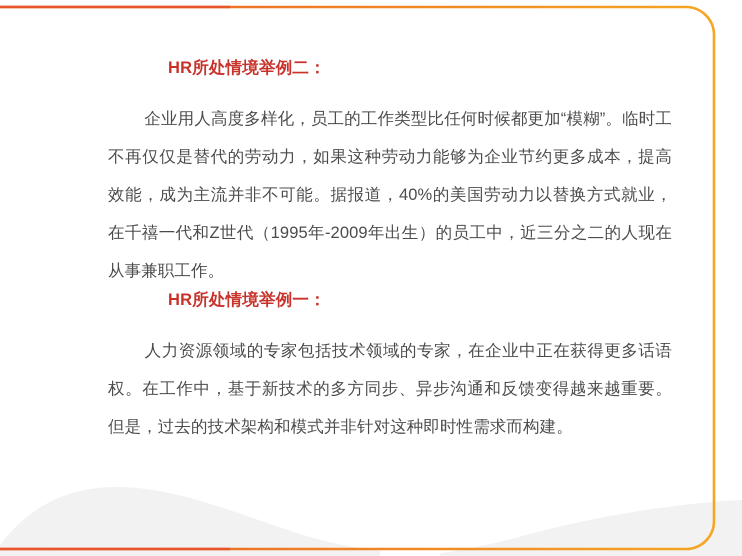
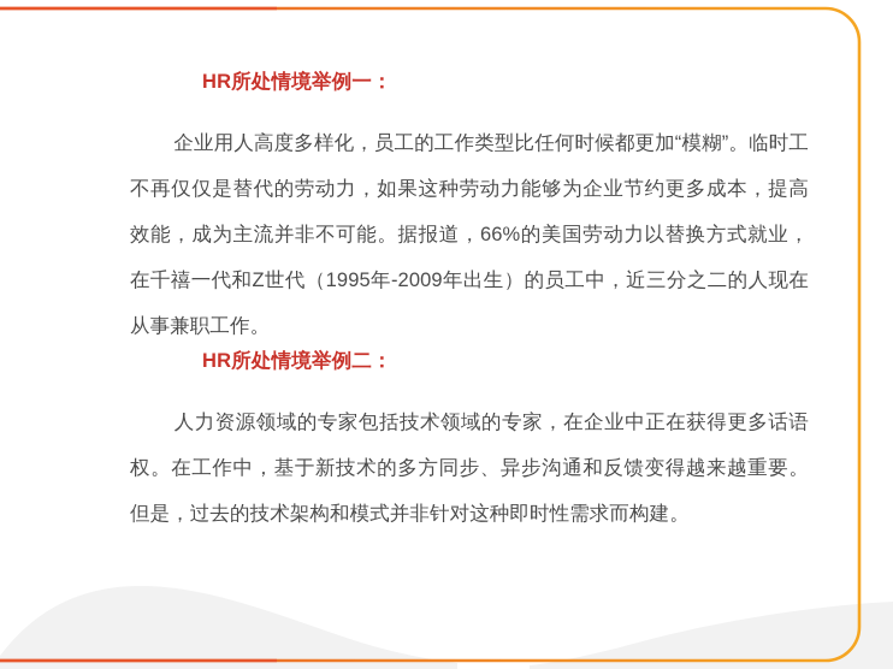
- HR所处情境举例二：
+ HR所处情境举例一：
- 企业用人高度多样化，员工的工作类型比任何时候都更加“模糊”。临时工不再仅仅是替代的劳动力，如果这种劳动力能够为企业节约更多成本，提高效能，成为主流并非不可能。据报道，40%的美国劳动力以替换方式就业，在千禧一代和Z世代（1995年-2009年出生）的员工中，近三分之二的人现在从事兼职工作。
+ 企业用人高度多样化，员工的工作类型比任何时候都更加“模糊”。临时工不再仅仅是替代的劳动力，如果这种劳动力能够为企业节约更多成本，提高效能，成为主流并非不可能。据报道，66%的美国劳动力以替换方式就业，在千禧一代和Z世代（1995年-2009年出生）的员工中，近三分之二的人现在从事兼职工作。
- HR所处情境举例一：
+ HR所处情境举例二：
  人力资源领域的专家包括技术领域的专家，在企业中正在获得更多话语权。在工作中，基于新技术的多方同步、异步沟通和反馈变得越来越重要。但是，过去的技术架构和模式并非针对这种即时性需求而构建。
